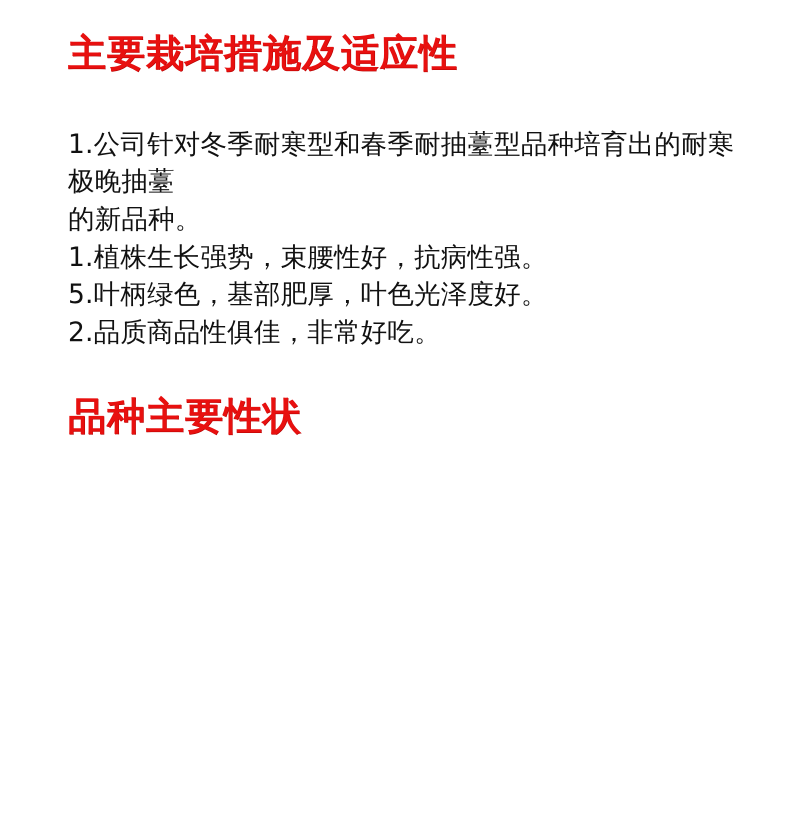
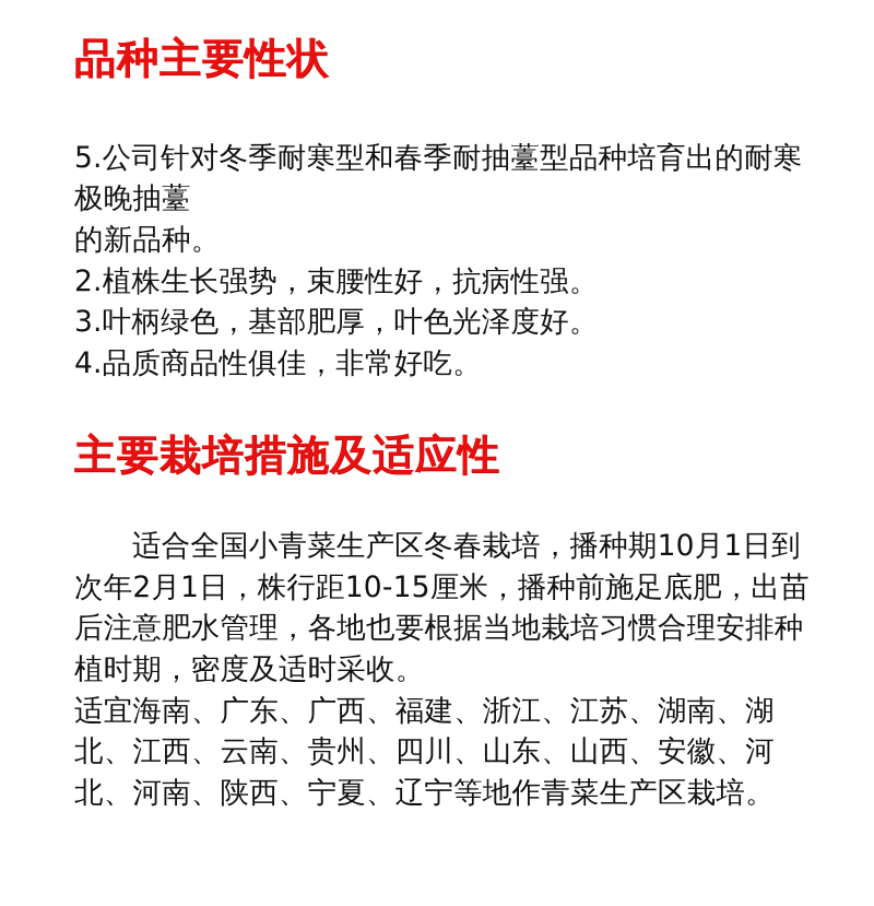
- 主要栽培措施及适应性
+ 品种主要性状
- 1.公司针对冬季耐寒型和春季耐抽薹型品种培育出的耐寒极晚抽薹
+ 5.公司针对冬季耐寒型和春季耐抽薹型品种培育出的耐寒极晚抽薹
  的新品种。
- 1.植株生长强势，束腰性好，抗病性强。
+ 2.植株生长强势，束腰性好，抗病性强。
- 5.叶柄绿色，基部肥厚，叶色光泽度好。
+ 3.叶柄绿色，基部肥厚，叶色光泽度好。
- 2.品质商品性俱佳，非常好吃。
+ 4.品质商品性俱佳，非常好吃。
- 品种主要性状
+ 主要栽培措施及适应性
+ 适合全国小青菜生产区冬春栽培，播种期10月1日到次年2月1日，株行距10-15厘米，播种前施足底肥，出苗后注意肥水管理，各地也要根据当地栽培习惯合理安排种植时期，密度及适时采收。
+ 适宜海南、广东、广西、福建、浙江、江苏、湖南、湖北、江西、云南、贵州、四川、山东、山西、安徽、河北、河南、陕西、宁夏、辽宁等地作青菜生产区栽培。
